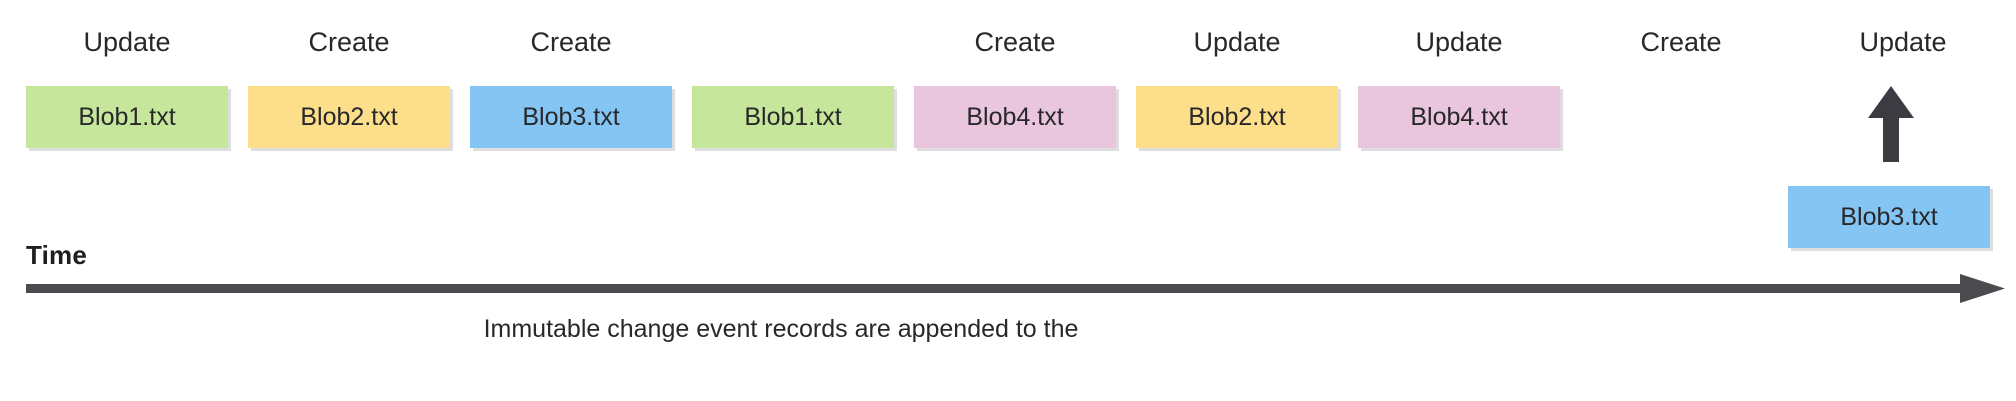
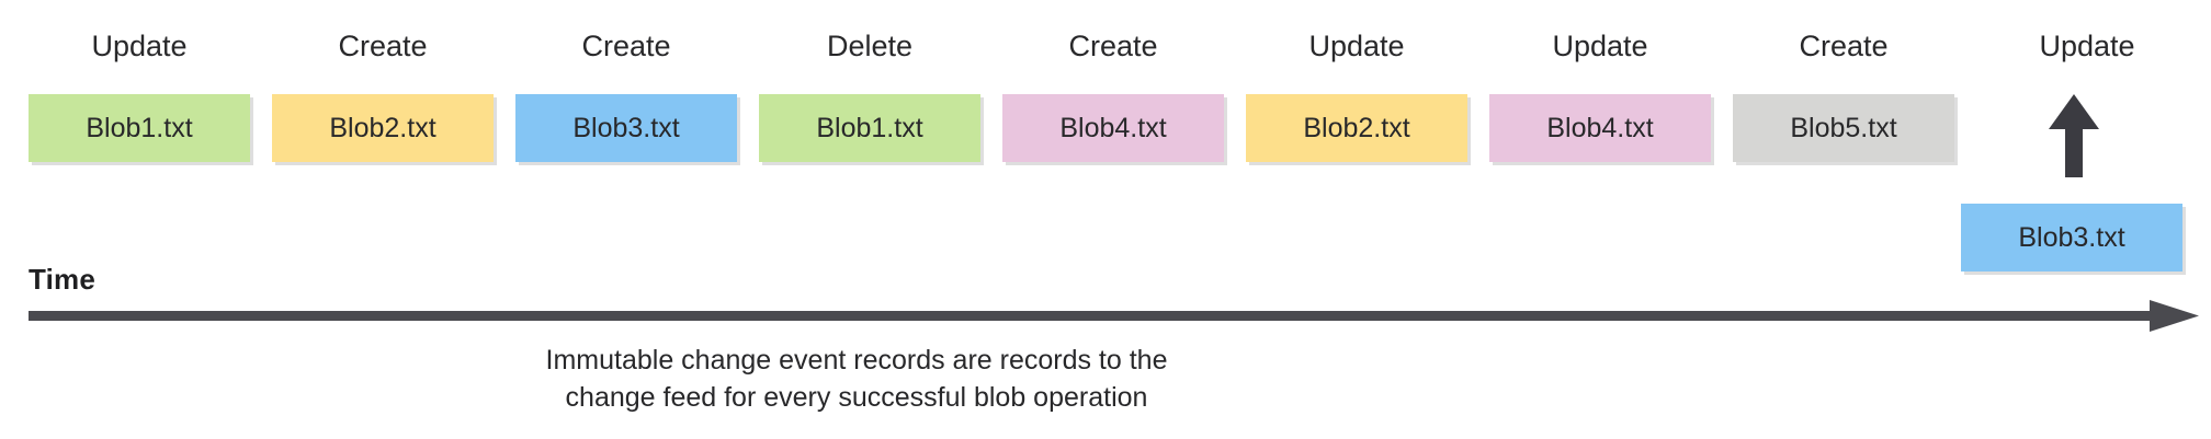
  Update
  Create
  Create
+ Delete
  Create
  Update
  Update
  Create
  Update
  Blob1.txt
  Blob2.txt
  Blob3.txt
  Blob1.txt
  Blob4.txt
  Blob2.txt
  Blob4.txt
+ Blob5.txt
  Blob3.txt
  Time
- Immutable change event records are appended to the
+ Immutable change event records are records to the
+ change feed for every successful blob operation
